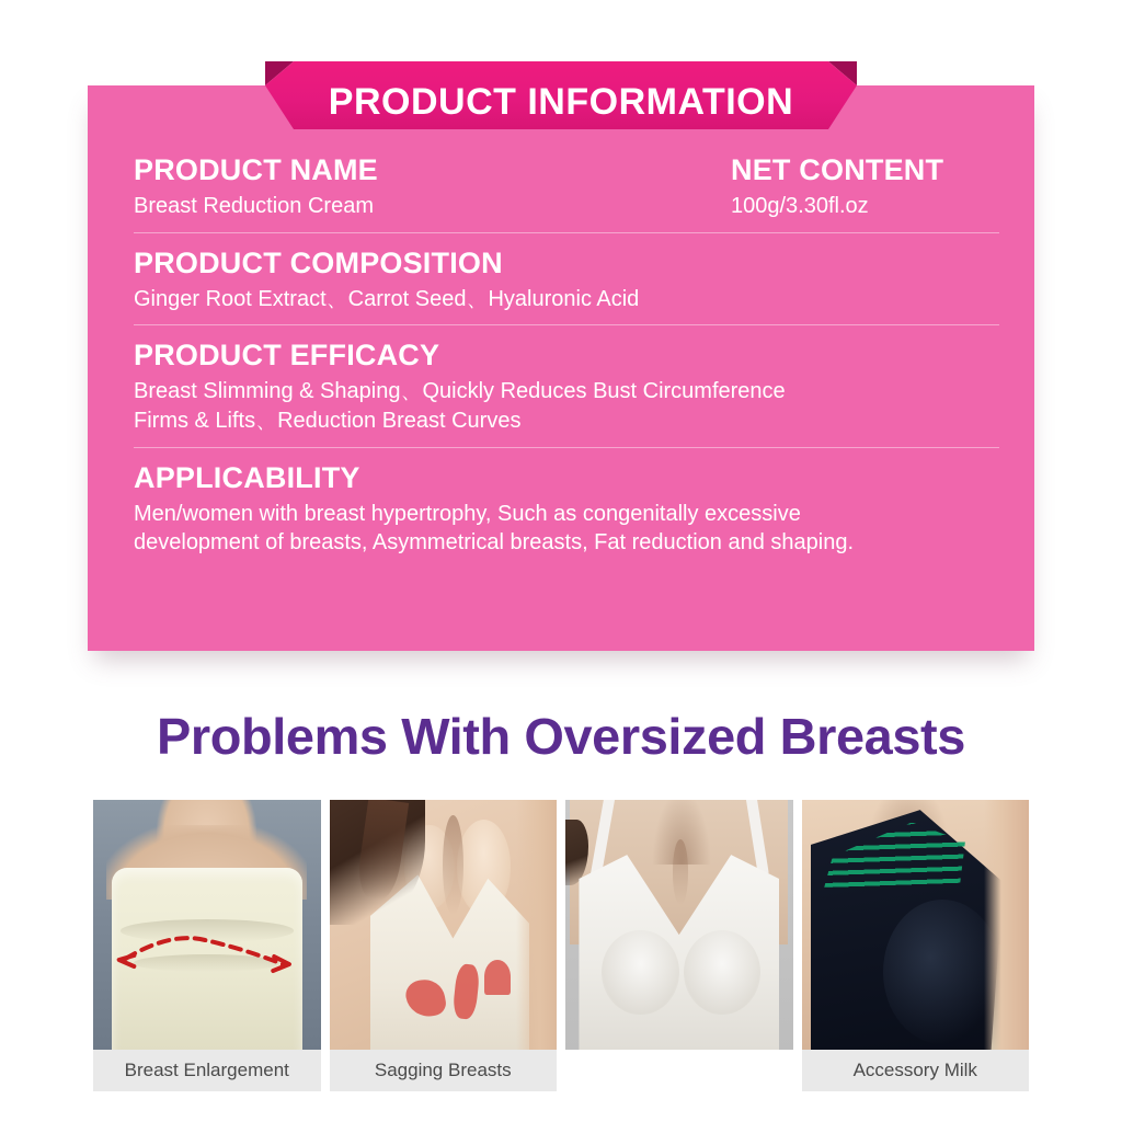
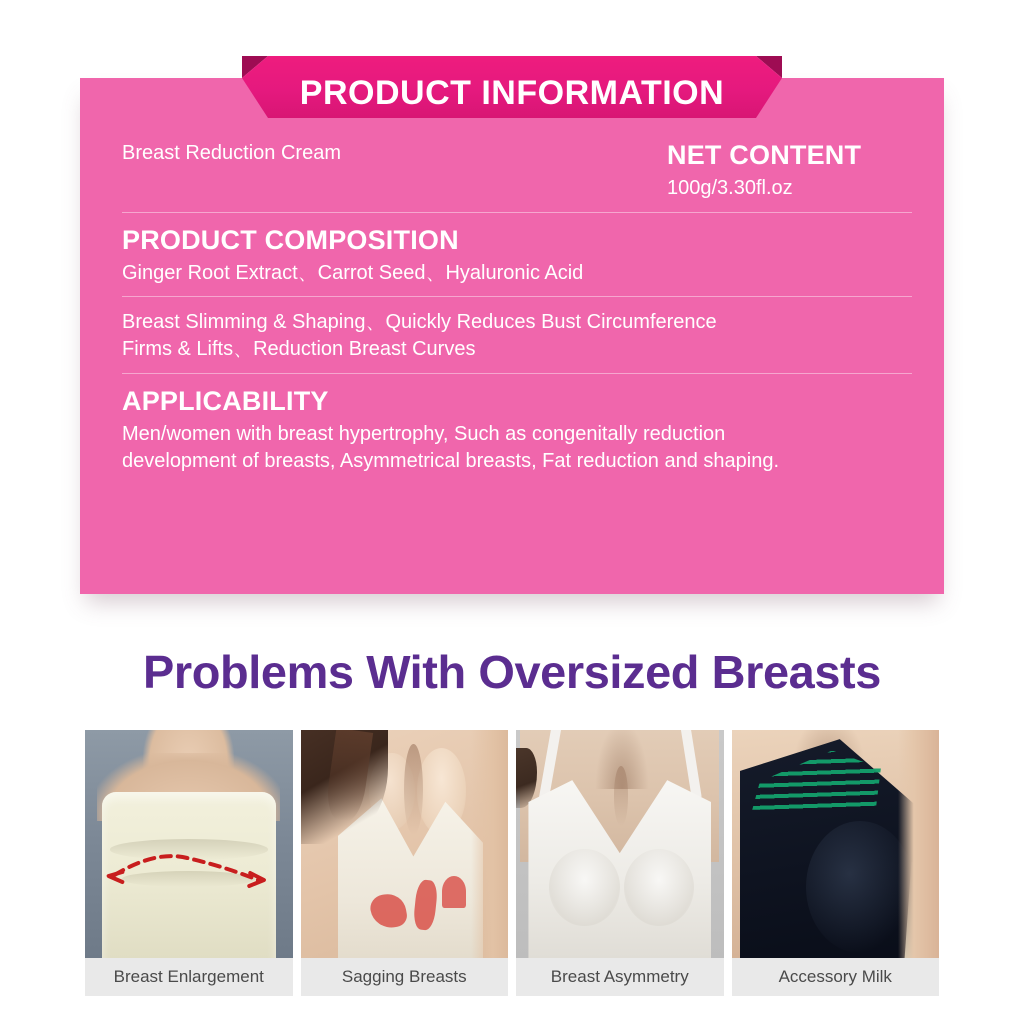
  PRODUCT INFORMATION
- PRODUCT NAME
  Breast Reduction Cream
  NET CONTENT
  100g/3.30fl.oz
  PRODUCT COMPOSITION
  Ginger Root Extract、Carrot Seed、Hyaluronic Acid
- PRODUCT EFFICACY
  Breast Slimming & Shaping、Quickly Reduces Bust Circumference
  Firms & Lifts、Reduction Breast Curves
  APPLICABILITY
- Men/women with breast hypertrophy, Such as congenitally excessive
+ Men/women with breast hypertrophy, Such as congenitally reduction
  development of breasts, Asymmetrical breasts, Fat reduction and shaping.
  Problems With Oversized Breasts
  Breast Enlargement
  Sagging Breasts
+ Breast Asymmetry
  Accessory Milk
